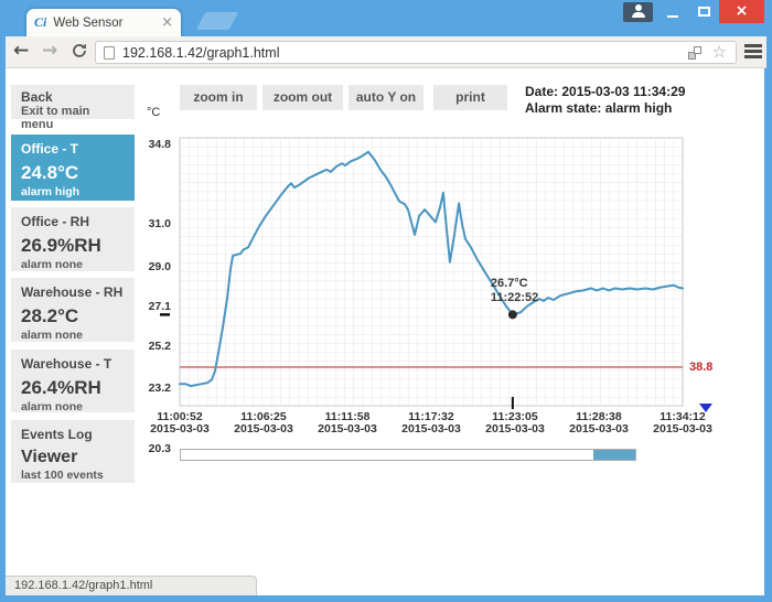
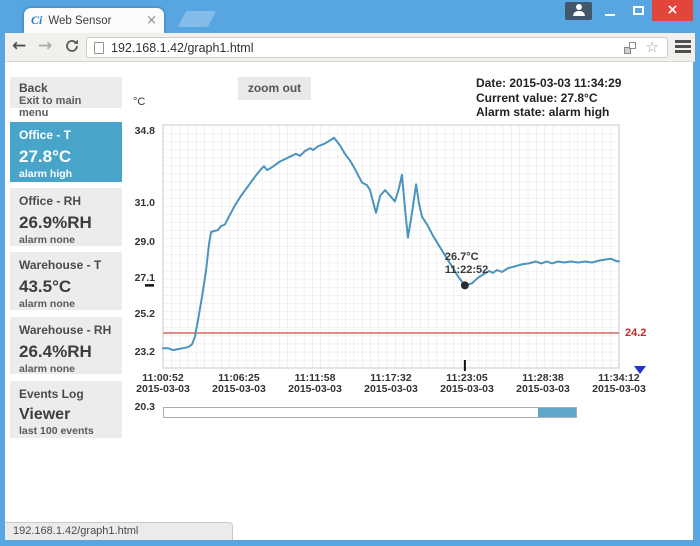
  Ci
  Web Sensor
  ×
  ×
  ←
  →
  192.168.1.42/graph1.html
  ☆
  Back
  Exit to main menu
  Office - T
- 24.8°C
+ 27.8°C
  alarm high
  Office - RH
  26.9%RH
  alarm none
- Warehouse - RH
+ Warehouse - T
- 28.2°C
+ 43.5°C
  alarm none
- Warehouse - T
+ Warehouse - RH
  26.4%RH
  alarm none
  Events Log
  Viewer
  last 100 events
- zoom in
  zoom out
- auto Y on
- print
  Date: 2015-03-03 11:34:29
+ Current value: 27.8°C
  Alarm state: alarm high
  °C
  34.8
  20.3
  31.0
  29.0
  27.1
  25.2
  23.2
  11:00:52
  2015-03-03
  11:06:25
  2015-03-03
  11:11:58
  2015-03-03
  11:17:32
  2015-03-03
  11:23:05
  2015-03-03
  11:28:38
  2015-03-03
  11:34:12
  2015-03-03
- 38.8
+ 24.2
  26.7°C
  11:22:52
  192.168.1.42/graph1.html
